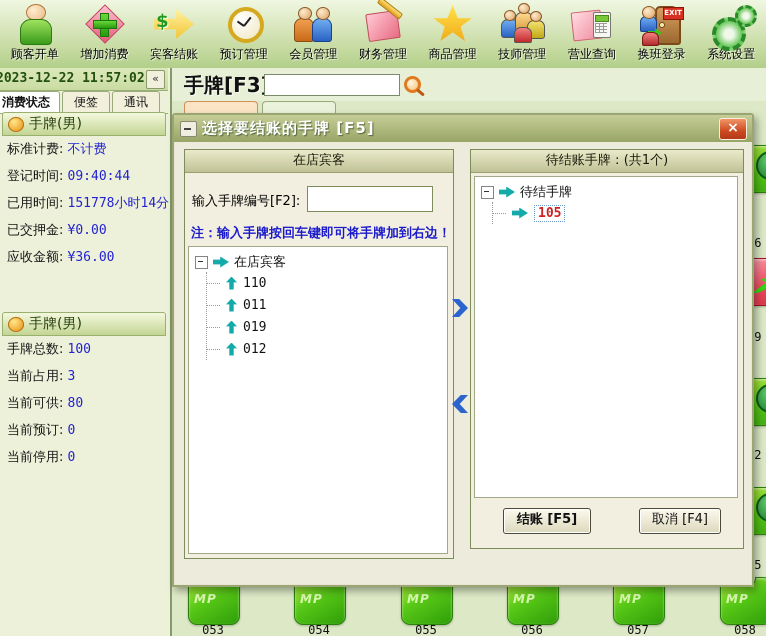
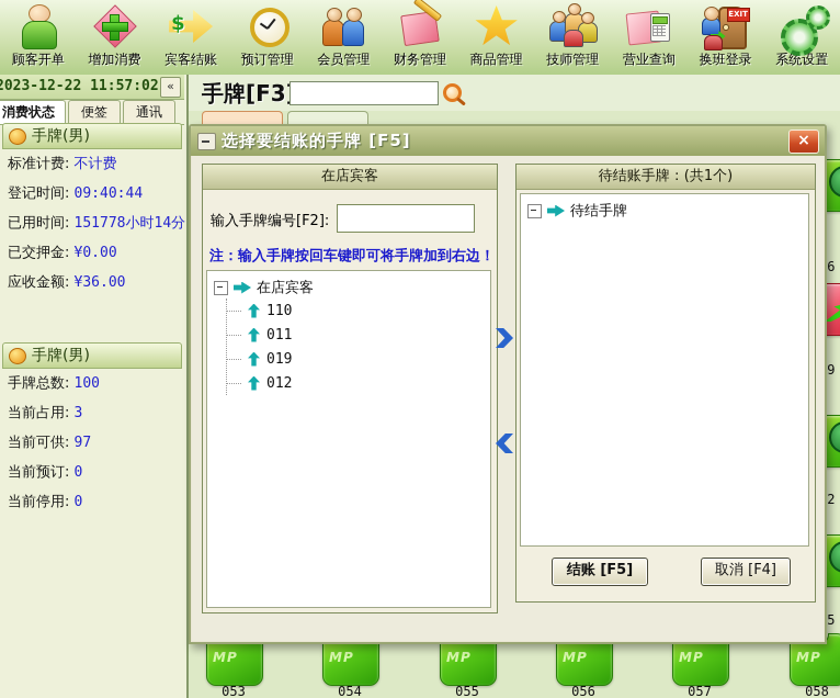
  顾客开单
  增加消费
  $
  宾客结账
  预订管理
  会员管理
  财务管理
  商品管理
  技师管理
  营业查询
  EXIT
  换班登录
  系统设置
  023-12-22 11:57:02
  «
  消费状态
  便签
  通讯
  手牌(男)
  标准计费: 不计费
  登记时间: 09:40:44
  已用时间: 151778小时14分
  已交押金: ¥0.00
  应收金额: ¥36.00
  手牌(男)
  手牌总数: 100
  当前占用: 3
- 当前可供: 80
+ 当前可供: 97
  当前预订: 0
  当前停用: 0
  手牌[F3
  MP
  053
  MP
  054
  MP
  055
  MP
  056
  MP
  057
  MP
  058
  选择要结账的手牌 [F5]
  ×
  在店宾客
  输入手牌编号[F2]:
  注：输入手牌按回车键即可将手牌加到右边！
  在店宾客
  110
  011
  019
  012
  待结账手牌：(共1个)
  待结手牌
- 105
  结账 [F5]
  取消 [F4]
